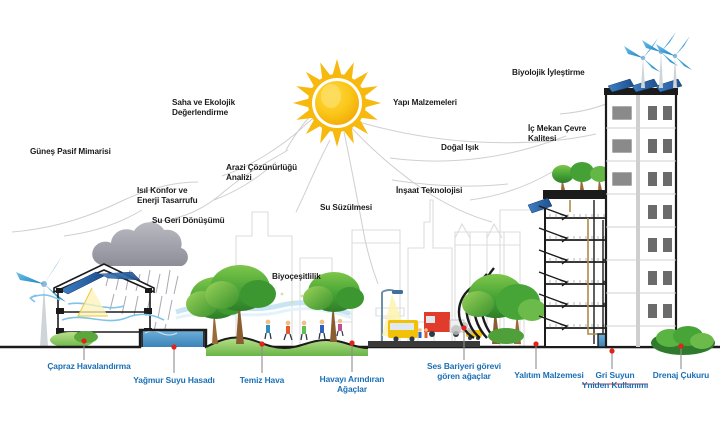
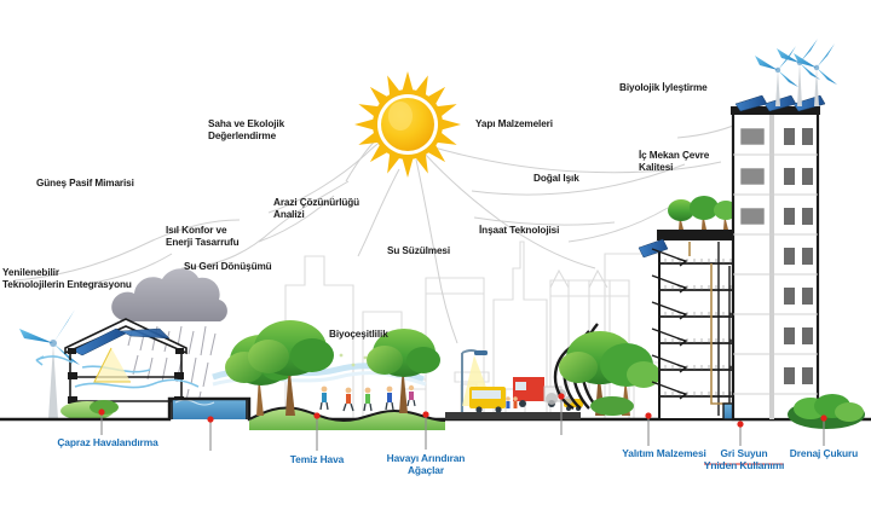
  Güneş Pasif Mimarisi
  Saha ve Ekolojik
  Değerlendirme
  Yapı Malzemeleri
  Biyolojik İyleştirme
  İç Mekan Çevre
  Kalitesi
  Doğal Işık
  Arazi Çözünürlüğü
  Analizi
  İnşaat Teknolojisi
  Isıl Konfor ve
  Enerji Tasarrufu
  Su Süzülmesi
  Su Geri Dönüşümü
+ Yenilenebilir
+ Teknolojilerin Entegrasyonu
  Biyoçeşitlilik
  Çapraz Havalandırma
- Yağmur Suyu Hasadı
  Temiz Hava
  Havayı Arındıran
  Ağaçlar
- Ses Bariyeri görevi
- gören ağaçlar
  Yalıtım Malzemesi
  Gri Suyun
  Yniden Kullanımı
  Drenaj Çukuru
